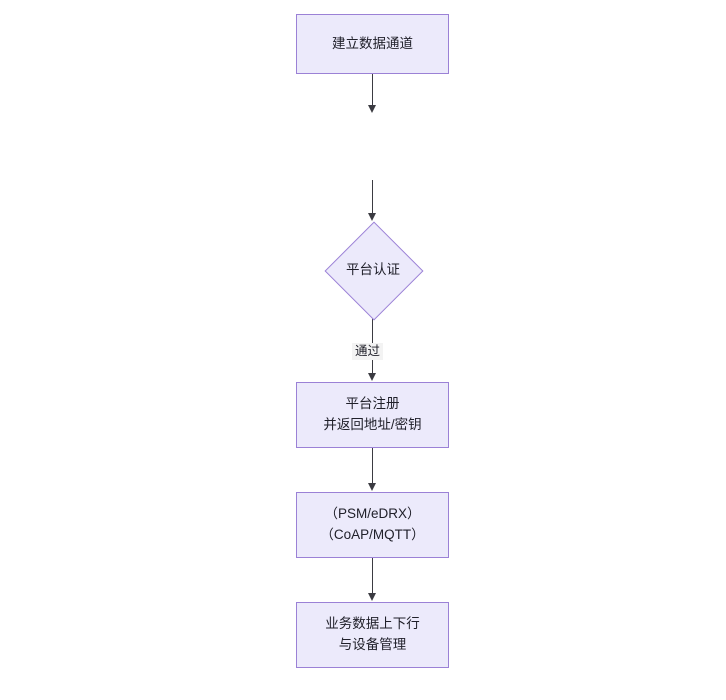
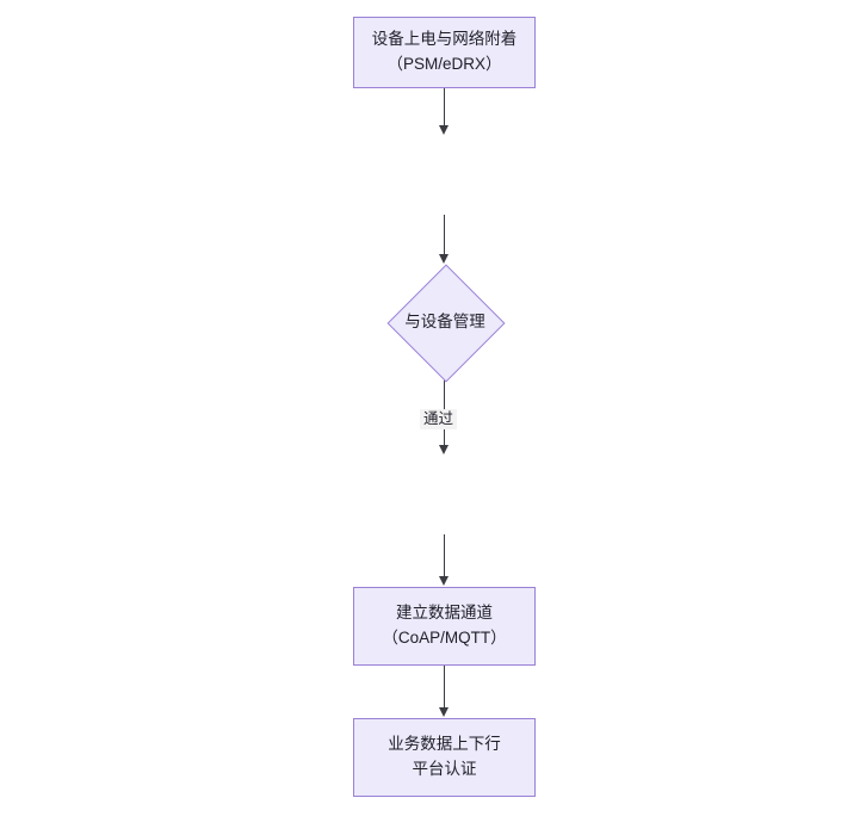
  通过
+ 设备上电与网络附着
- 建立数据通道
+ （PSM/eDRX）
- 平台认证
+ 与设备管理
- 平台注册
- 并返回地址/密钥
- （PSM/eDRX）
+ 建立数据通道
  （CoAP/MQTT）
  业务数据上下行
- 与设备管理
+ 平台认证
